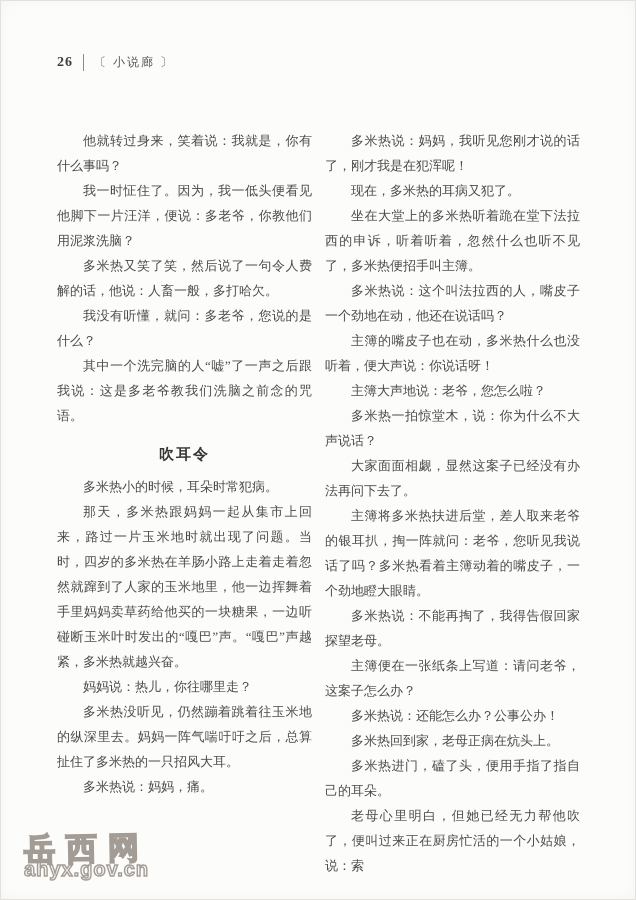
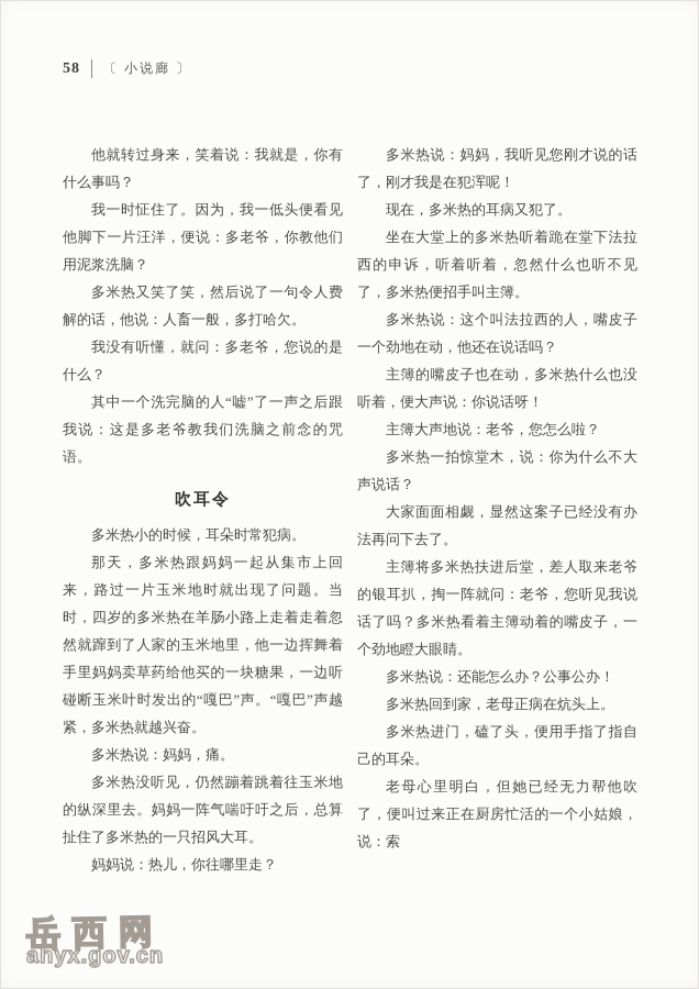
- 26
+ 58
  〔 小说廊 〕
  他就转过身来，笑着说：我就是，你有什么事吗？
  我一时怔住了。因为，我一低头便看见他脚下一片汪洋，便说：多老爷，你教他们用泥浆洗脑？
  多米热又笑了笑，然后说了一句令人费解的话，他说：人畜一般，多打哈欠。
  我没有听懂，就问：多老爷，您说的是什么？
  其中一个洗完脑的人“嘘”了一声之后跟我说：这是多老爷教我们洗脑之前念的咒语。
  吹耳令
  多米热小的时候，耳朵时常犯病。
  那天，多米热跟妈妈一起从集市上回来，路过一片玉米地时就出现了问题。当时，四岁的多米热在羊肠小路上走着走着忽然就蹿到了人家的玉米地里，他一边挥舞着手里妈妈卖草药给他买的一块糖果，一边听碰断玉米叶时发出的“嘎巴”声。“嘎巴”声越紧，多米热就越兴奋。
- 妈妈说：热儿，你往哪里走？
+ 多米热说：妈妈，痛。
  多米热没听见，仍然蹦着跳着往玉米地的纵深里去。妈妈一阵气喘吁吁之后，总算扯住了多米热的一只招风大耳。
- 多米热说：妈妈，痛。
+ 妈妈说：热儿，你往哪里走？
  多米热说：妈妈，我听见您刚才说的话了，刚才我是在犯浑呢！
  现在，多米热的耳病又犯了。
  坐在大堂上的多米热听着跪在堂下法拉西的申诉，听着听着，忽然什么也听不见了，多米热便招手叫主簿。
  多米热说：这个叫法拉西的人，嘴皮子一个劲地在动，他还在说话吗？
  主簿的嘴皮子也在动，多米热什么也没听着，便大声说：你说话呀！
  主簿大声地说：老爷，您怎么啦？
  多米热一拍惊堂木，说：你为什么不大声说话？
  大家面面相觑，显然这案子已经没有办法再问下去了。
  主簿将多米热扶进后堂，差人取来老爷的银耳扒，掏一阵就问：老爷，您听见我说话了吗？多米热看着主簿动着的嘴皮子，一个劲地瞪大眼睛。
- 多米热说：不能再掏了，我得告假回家探望老母。
- 主簿便在一张纸条上写道：请问老爷，这案子怎么办？
  多米热说：还能怎么办？公事公办！
  多米热回到家，老母正病在炕头上。
  多米热进门，磕了头，便用手指了指自己的耳朵。
  老母心里明白，但她已经无力帮他吹了，便叫过来正在厨房忙活的一个小姑娘，说：索
  岳西网
  ahyx.gov.cn
